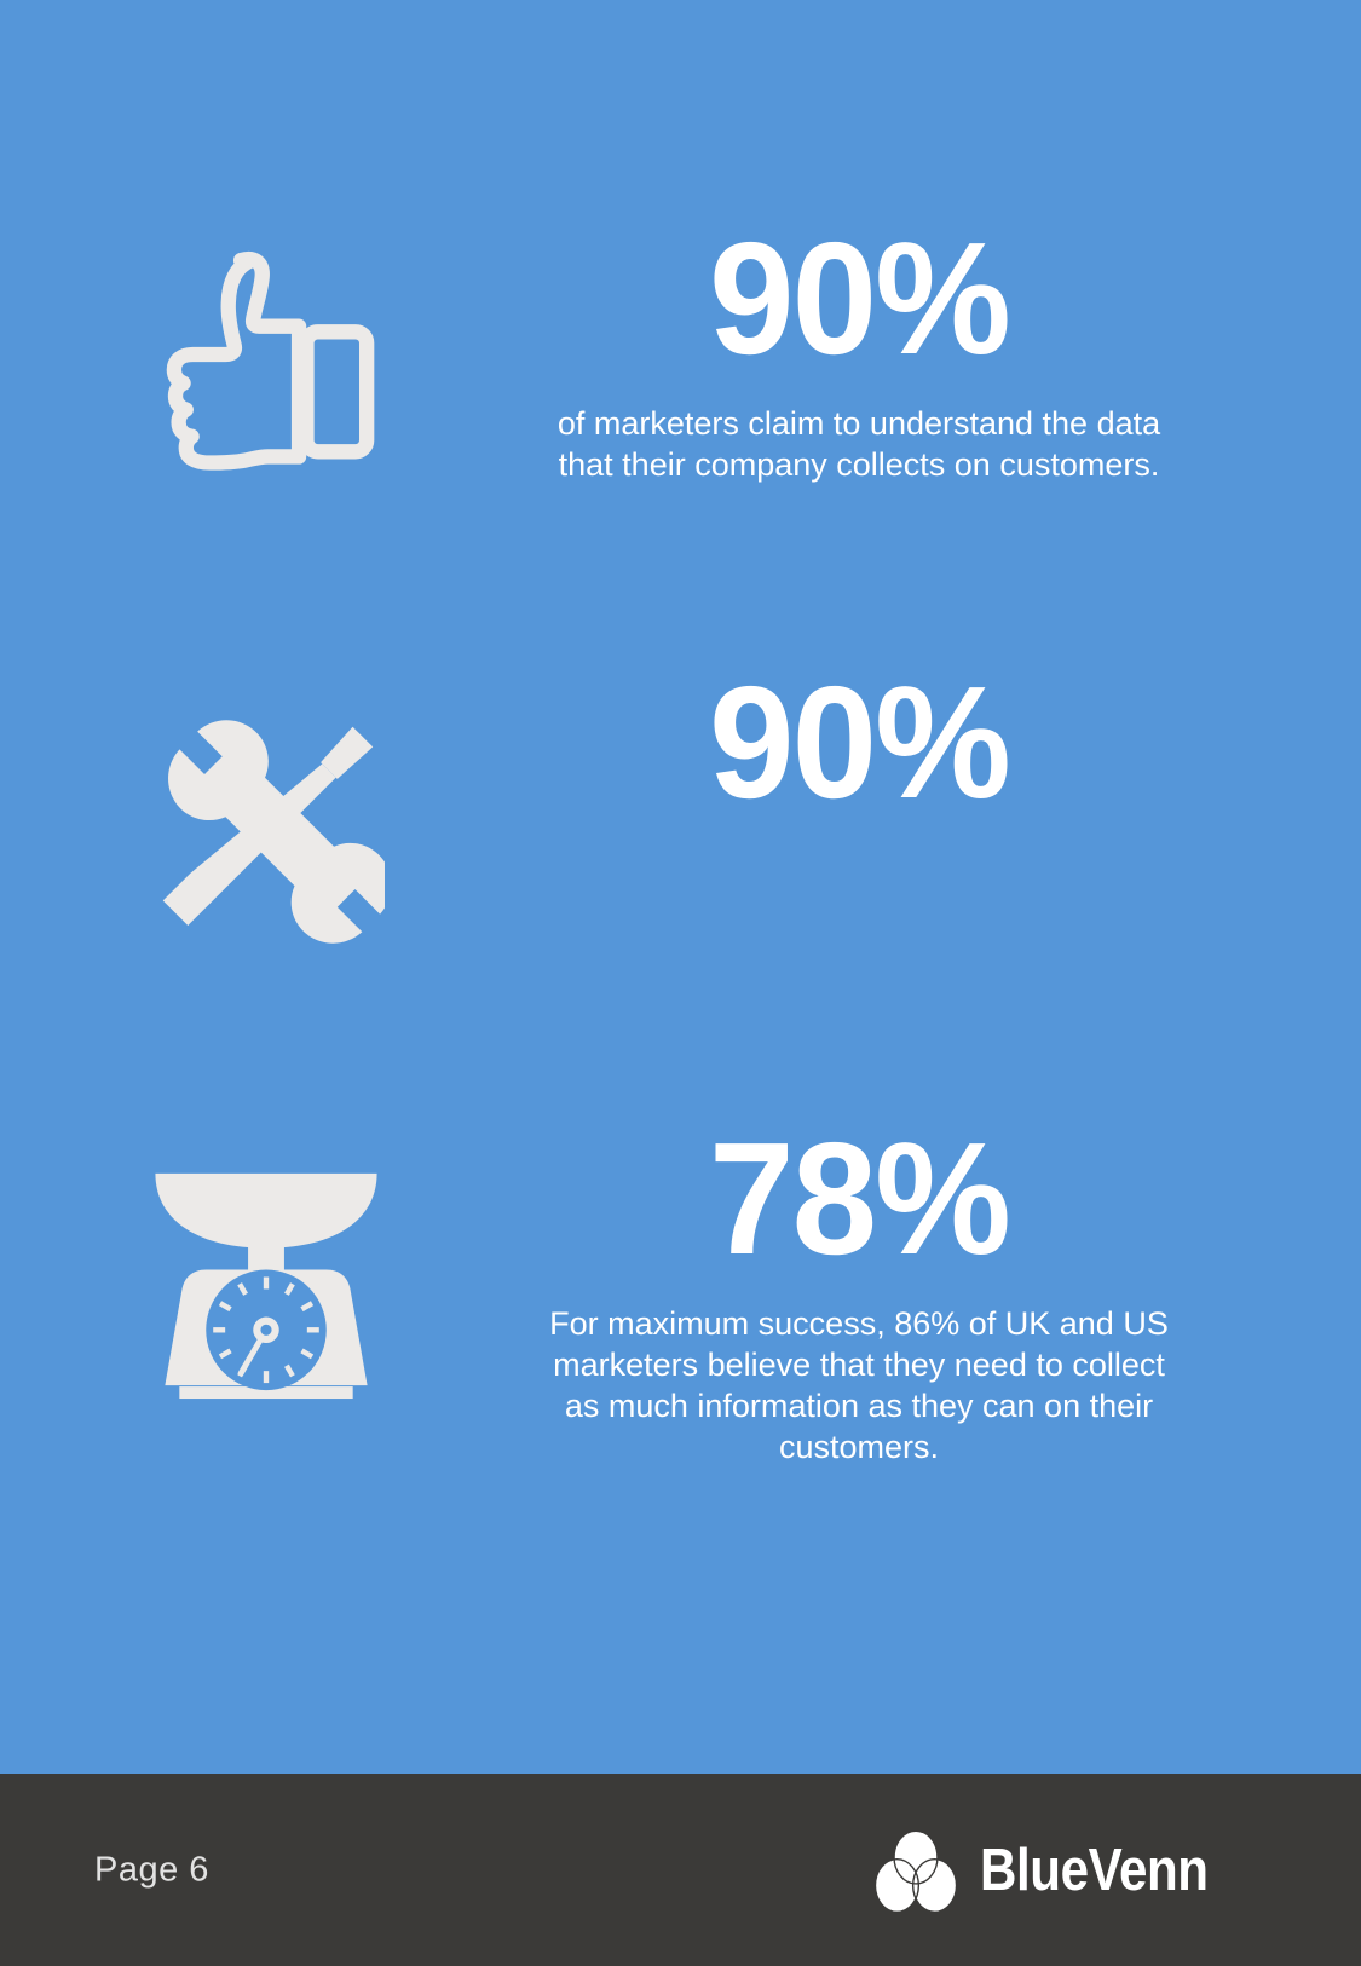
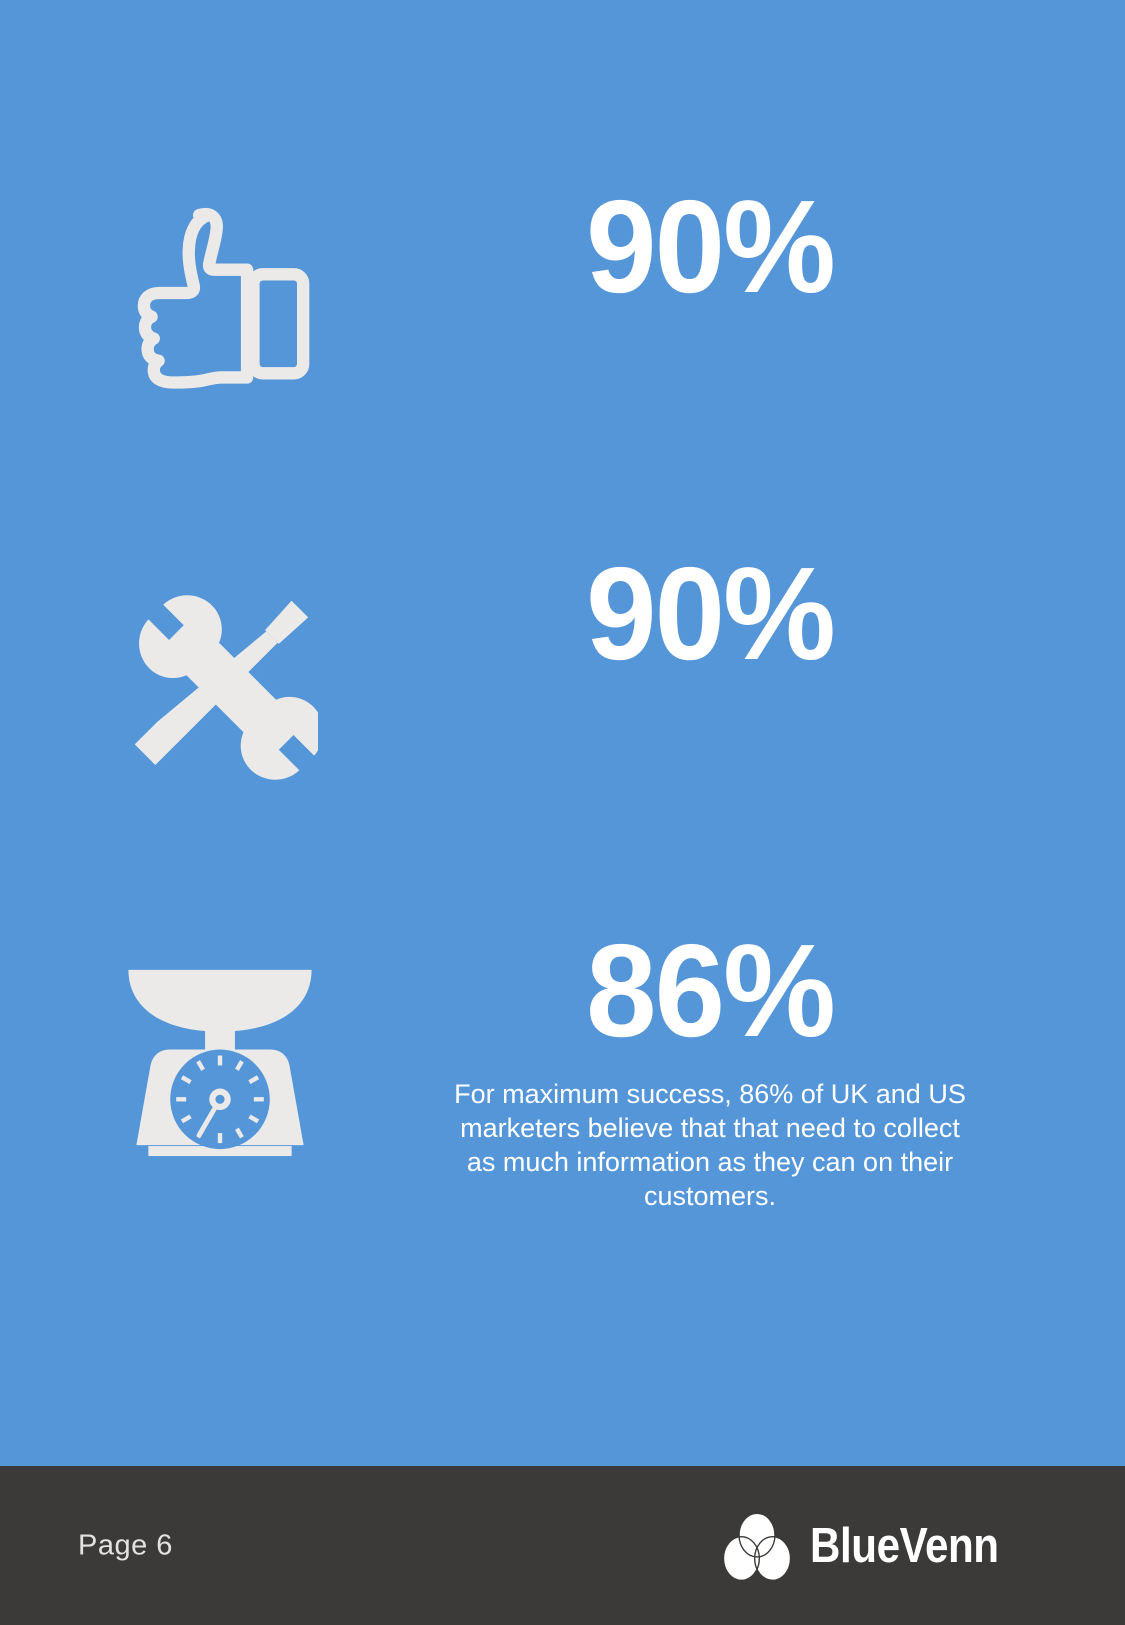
  90%
- of marketers claim to understand the data that their company collects on customers.
  90%
- 78%
+ 86%
- For maximum success, 86% of UK and US marketers believe that they need to collect as much information as they can on their customers.
+ For maximum success, 86% of UK and US marketers believe that that need to collect as much information as they can on their customers.
  Page 6
  BlueVenn
